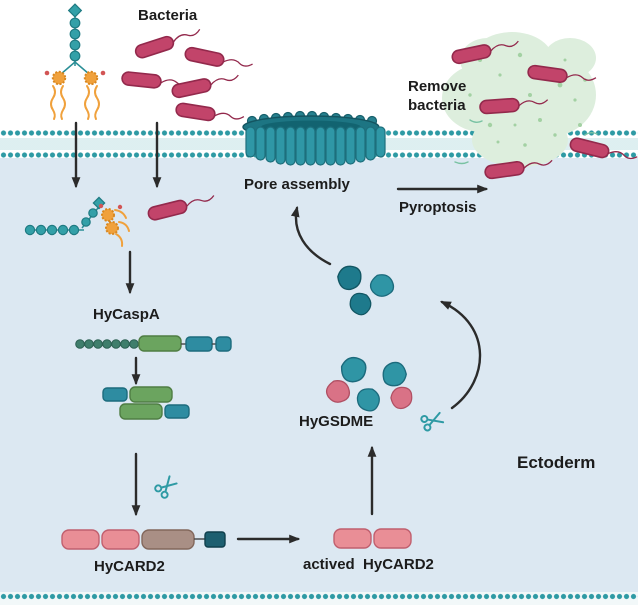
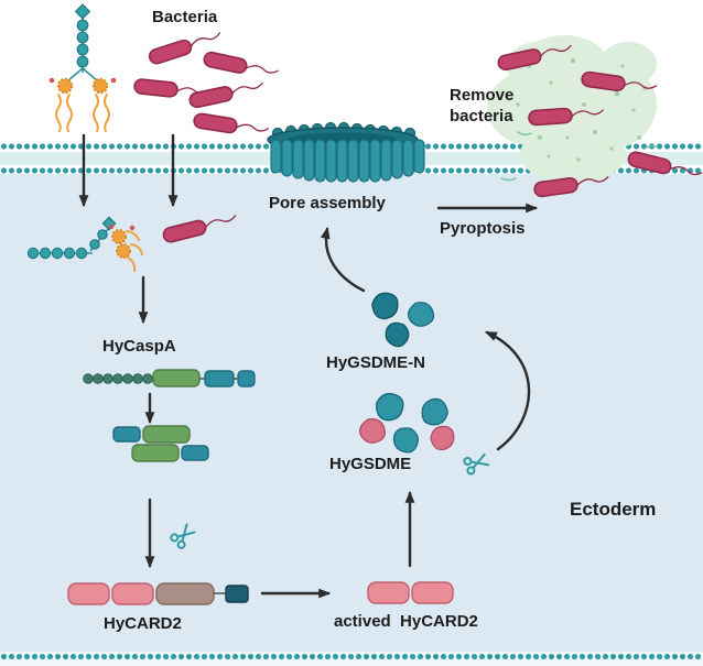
  Bacteria
  Remove bacteria
  Pore assembly
  Pyroptosis
  HyCaspA
  HyCARD2
  actived HyCARD2
  HyGSDME
+ HyGSDME-N
  Ectoderm
